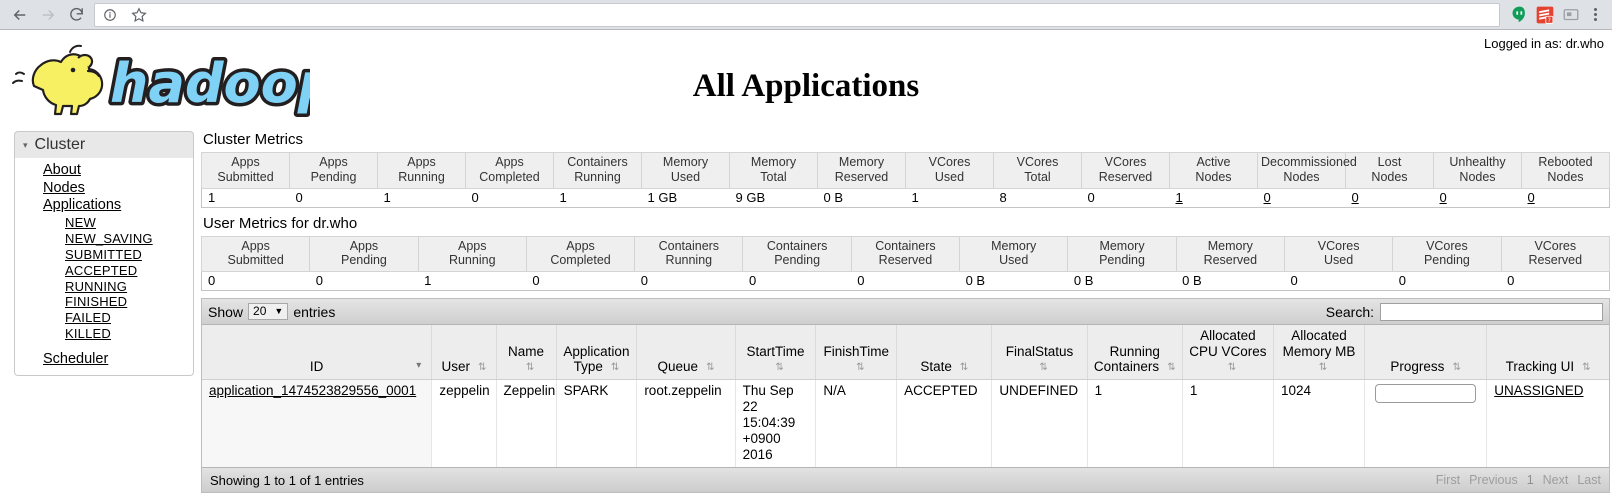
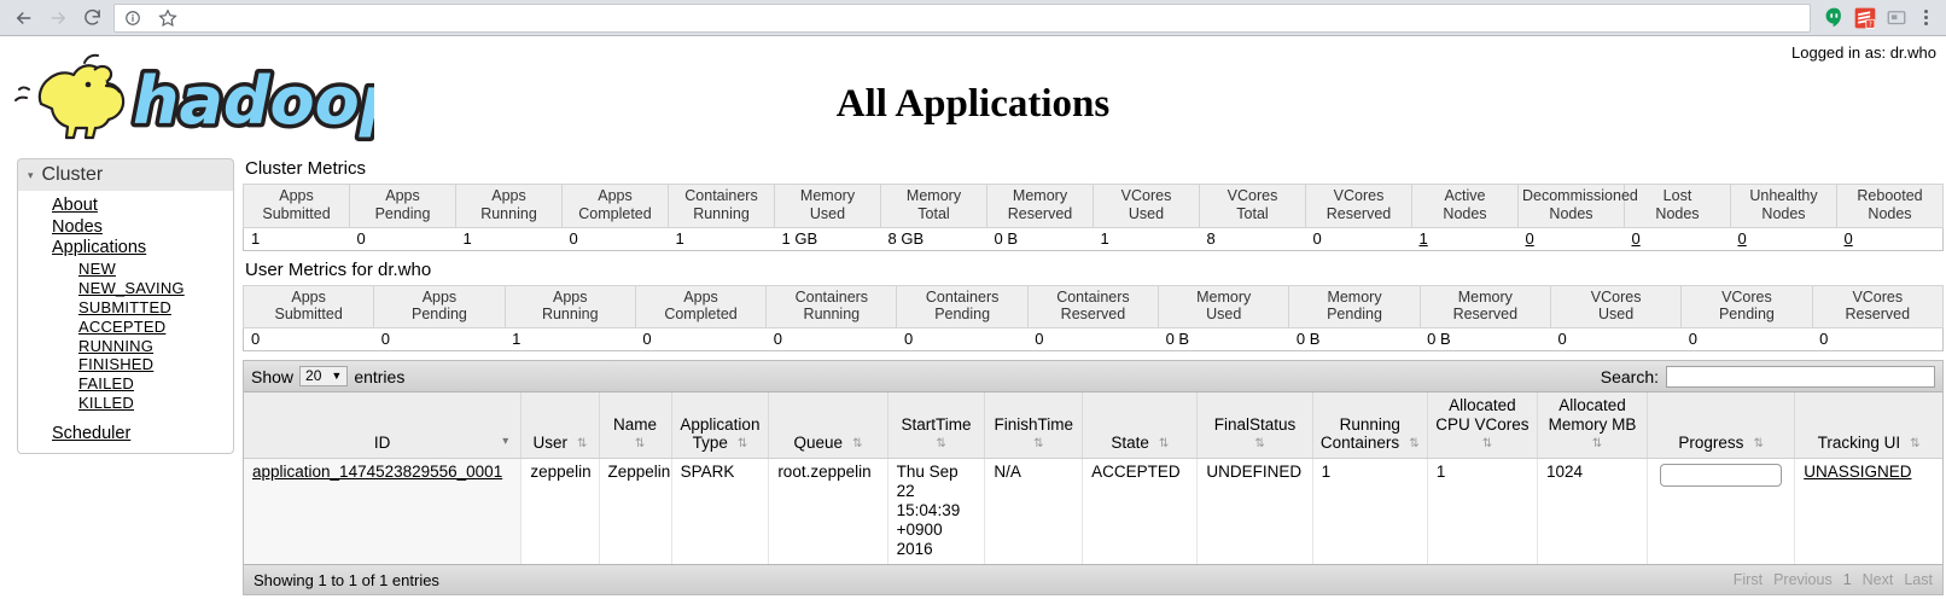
  Logged in as: dr.who
  hadoo
  All Applications
  ▾
  Cluster
  About
  Nodes
  Applications
  NEW
  NEW_SAVING
  SUBMITTED
  ACCEPTED
  RUNNING
  FINISHED
  FAILED
  KILLED
  Scheduler
  Cluster Metrics
  AppsSubmitted	AppsPending	AppsRunning	AppsCompleted	ContainersRunning	MemoryUsed	MemoryTotal	MemoryReserved	VCoresUsed	VCoresTotal	VCoresReserved	ActiveNodes	DecommissionedNodes	LostNodes	UnhealthyNodes	RebootedNodes
- 1	0	1	0	1	1 GB	9 GB	0 B	1	8	0	1	0	0	0	0
+ 1	0	1	0	1	1 GB	8 GB	0 B	1	8	0	1	0	0	0	0
  User Metrics for dr.who
  AppsSubmitted	AppsPending	AppsRunning	AppsCompleted	ContainersRunning	ContainersPending	ContainersReserved	MemoryUsed	MemoryPending	MemoryReserved	VCoresUsed	VCoresPending	VCoresReserved
  0	0	1	0	0	0	0	0 B	0 B	0 B	0	0	0
  Show
  20
  ▼
  entries
  Search:
  ID ▾	User ⇅	Name⇅	Application Type ⇅	Queue ⇅	StartTime⇅	FinishTime⇅	State ⇅	FinalStatus⇅	Running Containers ⇅	Allocated CPU VCores⇅	Allocated Memory MB⇅	Progress ⇅	Tracking UI ⇅
  application_1474523829556_0001	zeppelin	Zeppelin	SPARK	root.zeppelin	Thu Sep 22 15:04:39 +0900 2016	N/A	ACCEPTED	UNDEFINED	1	1	1024		UNASSIGNED
  Showing 1 to 1 of 1 entries
  First
  Previous
  1
  Next
  Last
